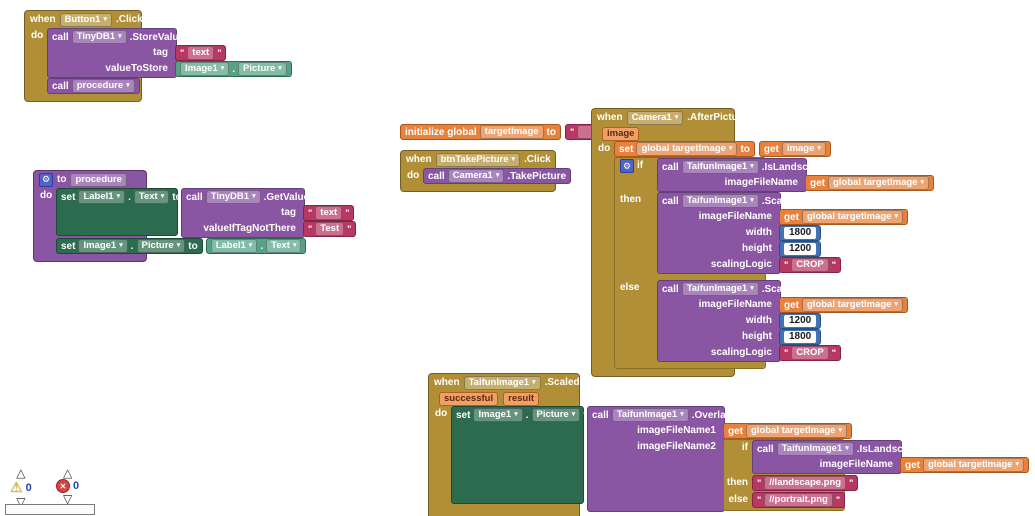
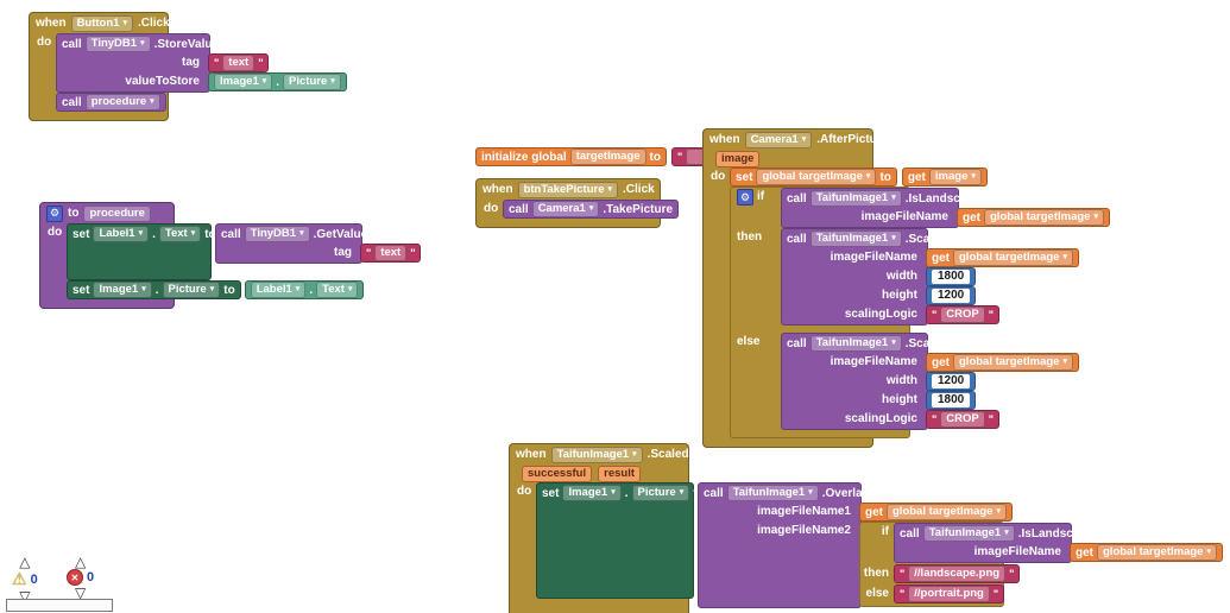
  when
  Button1
  .Click
  do
  call
  TinyDB1
  .StoreValue
  tag
  text
  valueToStore
  Image1
  .
  Picture
  call
  procedure
  ⚙
  to
  procedure
  do
  set
  Label1
  .
  Text
  to
  call
  TinyDB1
  .GetValue
  tag
  text
- valueIfTagNotThere
- Test
  set
  Image1
  .
  Picture
  to
  Label1
  .
  Text
  initialize global
  targetImage
  to
  when
  btnTakePicture
  .Click
  do
  call
  Camera1
  .TakePicture
  when
  Camera1
  .AfterPicture
  image
  do
  set
  global targetImage
  to
  get
  image
  ⚙
  if
  call
  TaifunImage1
  .IsLandscape
  imageFileName
  get
  global targetImage
  then
  call
  TaifunImage1
  .Scale
  imageFileName
  get
  global targetImage
  width
  1800
  height
  1200
  scalingLogic
  CROP
  else
  call
  TaifunImage1
  .Scale
  imageFileName
  get
  global targetImage
  width
  1200
  height
  1800
  scalingLogic
  CROP
  when
  TaifunImage1
  .Scaled
  successful
  result
  do
  set
  Image1
  .
  Picture
  call
  TaifunImage1
  .Overlay
  imageFileName1
  get
  global targetImage
  imageFileName2
  if
  call
  TaifunImage1
  .IsLandscape
  imageFileName
  get
  global targetImage
  then
  //landscape.png
  else
  //portrait.png
  △
  ⚠
  0
  ▽
  △
  ✕
  0
  ▽
